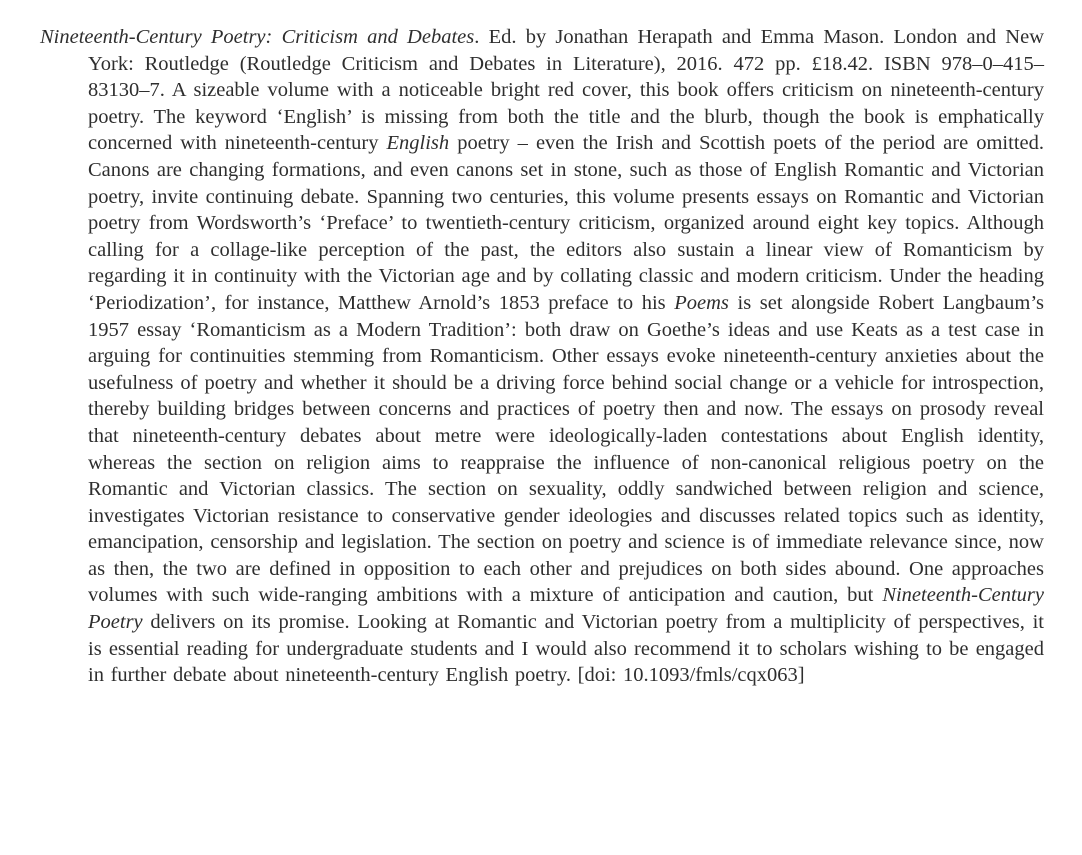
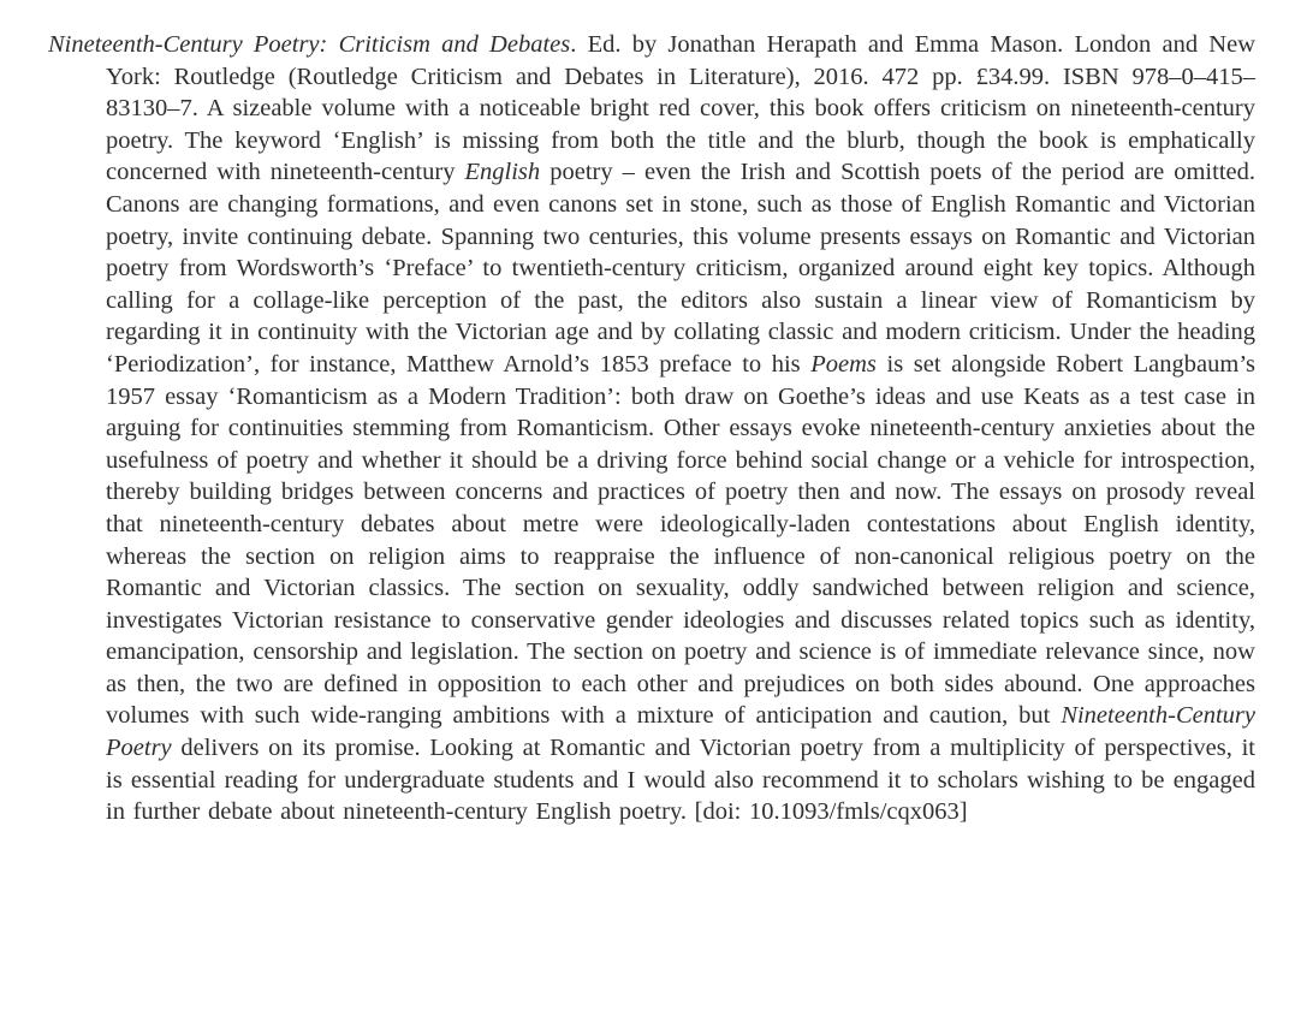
- Nineteenth-Century Poetry: Criticism and Debates. Ed. by Jonathan Herapath and Emma Mason. London and New York: Routledge (Routledge Criticism and Debates in Literature), 2016. 472 pp. £18.42. ISBN 978–0–415–83130–7. A sizeable volume with a noticeable bright red cover, this book offers criticism on nineteenth-century poetry. The keyword ‘English’ is missing from both the title and the blurb, though the book is emphatically concerned with nineteenth-century English poetry – even the Irish and Scottish poets of the period are omitted. Canons are changing formations, and even canons set in stone, such as those of English Romantic and Victorian poetry, invite continuing debate. Spanning two centuries, this volume presents essays on Romantic and Victorian poetry from Wordsworth’s ‘Preface’ to twentieth-century criticism, organized around eight key topics. Although calling for a collage-like perception of the past, the editors also sustain a linear view of Romanticism by regarding it in continuity with the Victorian age and by collating classic and modern criticism. Under the heading ‘Periodization’, for instance, Matthew Arnold’s 1853 preface to his Poems is set alongside Robert Langbaum’s 1957 essay ‘Romanticism as a Modern Tradition’: both draw on Goethe’s ideas and use Keats as a test case in arguing for continuities stemming from Romanticism. Other essays evoke nineteenth-century anxieties about the usefulness of poetry and whether it should be a driving force behind social change or a vehicle for introspection, thereby building bridges between concerns and practices of poetry then and now. The essays on prosody reveal that nineteenth-century debates about metre were ideologically-laden contestations about English identity, whereas the section on religion aims to reappraise the influence of non-canonical religious poetry on the Romantic and Victorian classics. The section on sexuality, oddly sandwiched between religion and science, investigates Victorian resistance to conservative gender ideologies and discusses related topics such as identity, emancipation, censorship and legislation. The section on poetry and science is of immediate relevance since, now as then, the two are defined in opposition to each other and prejudices on both sides abound. One approaches volumes with such wide-ranging ambitions with a mixture of anticipation and caution, but Nineteenth-Century Poetry delivers on its promise. Looking at Romantic and Victorian poetry from a multiplicity of perspectives, it is essential reading for undergraduate students and I would also recommend it to scholars wishing to be engaged in further debate about nineteenth-century English poetry. [doi: 10.1093/fmls/cqx063]
+ Nineteenth-Century Poetry: Criticism and Debates. Ed. by Jonathan Herapath and Emma Mason. London and New York: Routledge (Routledge Criticism and Debates in Literature), 2016. 472 pp. £34.99. ISBN 978–0–415–83130–7. A sizeable volume with a noticeable bright red cover, this book offers criticism on nineteenth-century poetry. The keyword ‘English’ is missing from both the title and the blurb, though the book is emphatically concerned with nineteenth-century English poetry – even the Irish and Scottish poets of the period are omitted. Canons are changing formations, and even canons set in stone, such as those of English Romantic and Victorian poetry, invite continuing debate. Spanning two centuries, this volume presents essays on Romantic and Victorian poetry from Wordsworth’s ‘Preface’ to twentieth-century criticism, organized around eight key topics. Although calling for a collage-like perception of the past, the editors also sustain a linear view of Romanticism by regarding it in continuity with the Victorian age and by collating classic and modern criticism. Under the heading ‘Periodization’, for instance, Matthew Arnold’s 1853 preface to his Poems is set alongside Robert Langbaum’s 1957 essay ‘Romanticism as a Modern Tradition’: both draw on Goethe’s ideas and use Keats as a test case in arguing for continuities stemming from Romanticism. Other essays evoke nineteenth-century anxieties about the usefulness of poetry and whether it should be a driving force behind social change or a vehicle for introspection, thereby building bridges between concerns and practices of poetry then and now. The essays on prosody reveal that nineteenth-century debates about metre were ideologically-laden contestations about English identity, whereas the section on religion aims to reappraise the influence of non-canonical religious poetry on the Romantic and Victorian classics. The section on sexuality, oddly sandwiched between religion and science, investigates Victorian resistance to conservative gender ideologies and discusses related topics such as identity, emancipation, censorship and legislation. The section on poetry and science is of immediate relevance since, now as then, the two are defined in opposition to each other and prejudices on both sides abound. One approaches volumes with such wide-ranging ambitions with a mixture of anticipation and caution, but Nineteenth-Century Poetry delivers on its promise. Looking at Romantic and Victorian poetry from a multiplicity of perspectives, it is essential reading for undergraduate students and I would also recommend it to scholars wishing to be engaged in further debate about nineteenth-century English poetry. [doi: 10.1093/fmls/cqx063]
